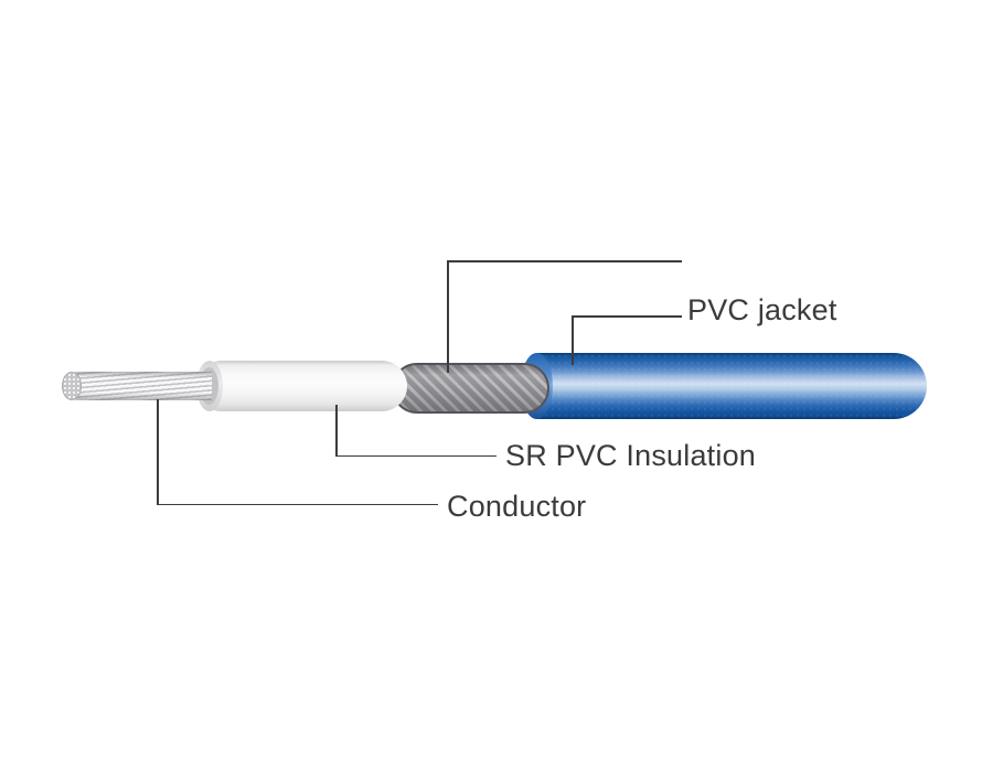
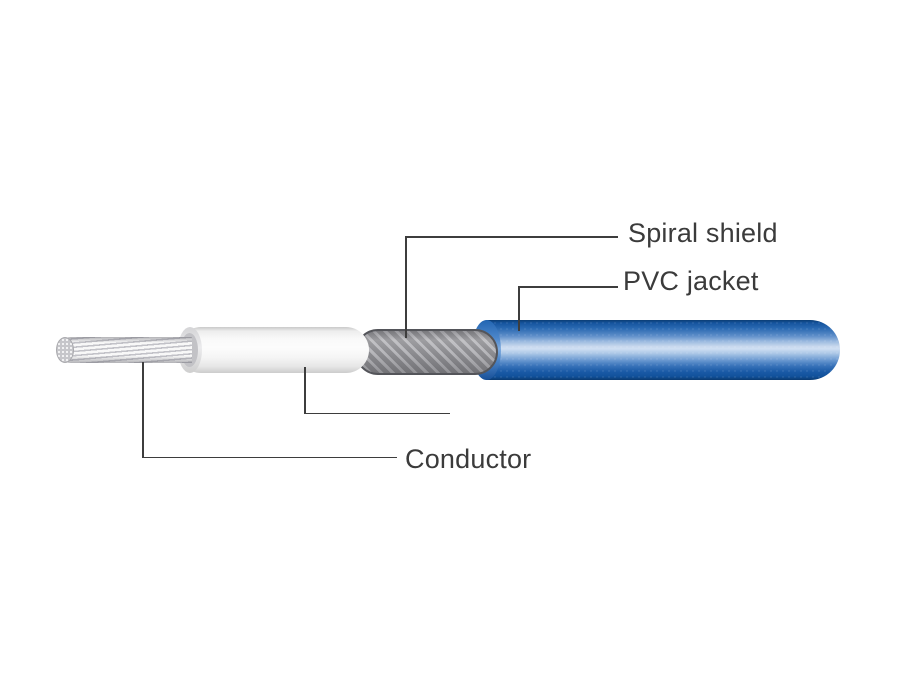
+ Spiral shield
  PVC jacket
- SR PVC Insulation
  Conductor
